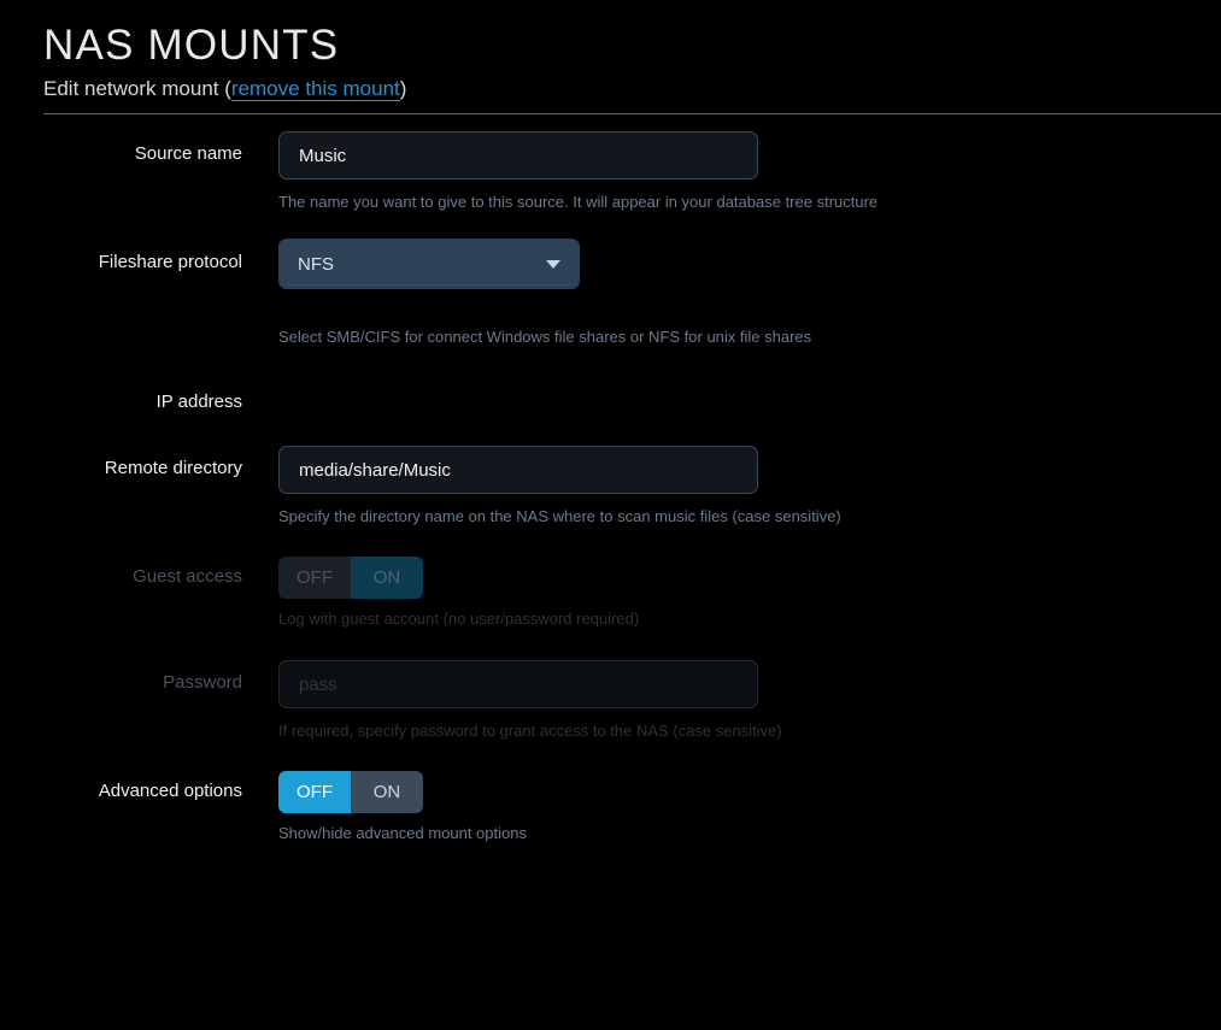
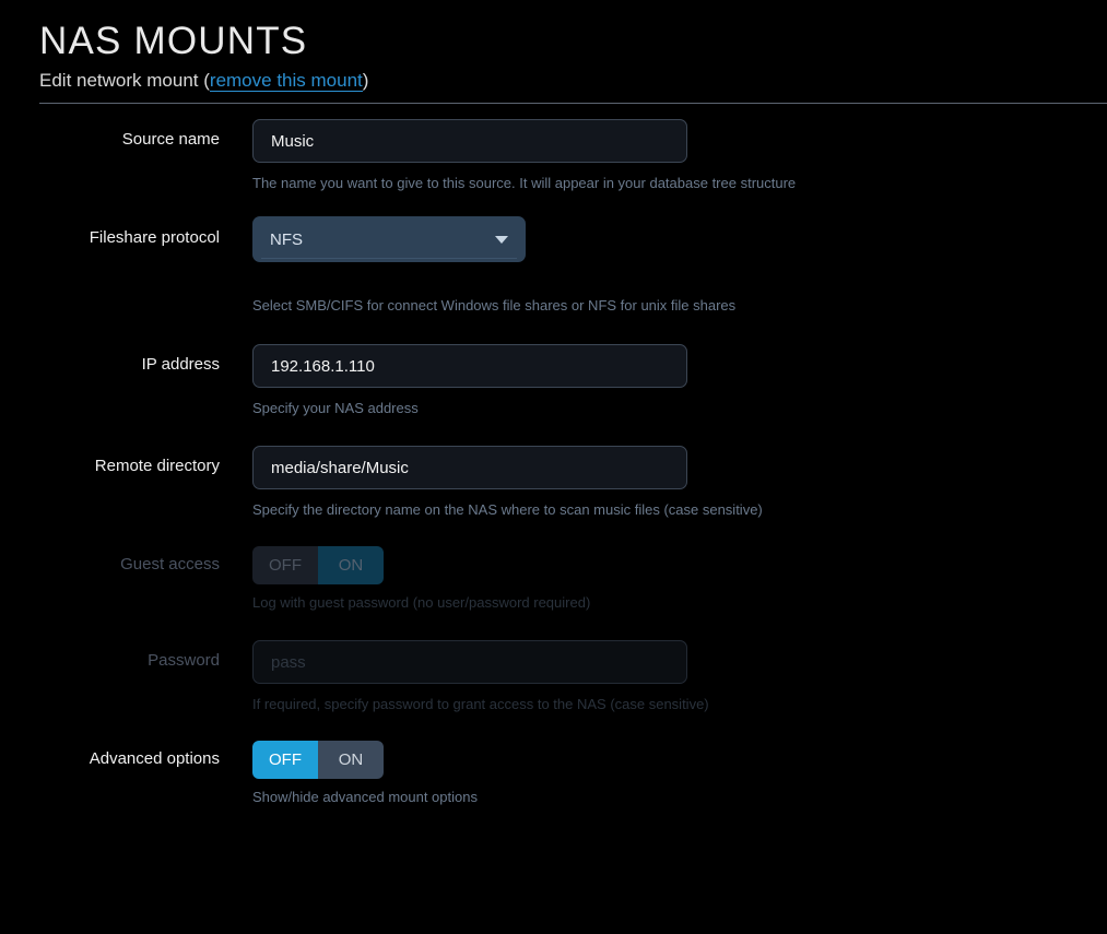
  NAS MOUNTS
  Edit network mount (remove this mount)
  Source name
  Music
  The name you want to give to this source. It will appear in your database tree structure
  Fileshare protocol
  NFS
  Select SMB/CIFS for connect Windows file shares or NFS for unix file shares
  IP address
+ 192.168.1.110
+ Specify your NAS address
  Remote directory
  media/share/Music
  Specify the directory name on the NAS where to scan music files (case sensitive)
  Guest access
  OFF
  ON
- Log with guest account (no user/password required)
+ Log with guest password (no user/password required)
  Password
  pass
  If required, specify password to grant access to the NAS (case sensitive)
  Advanced options
  OFF
  ON
  Show/hide advanced mount options
